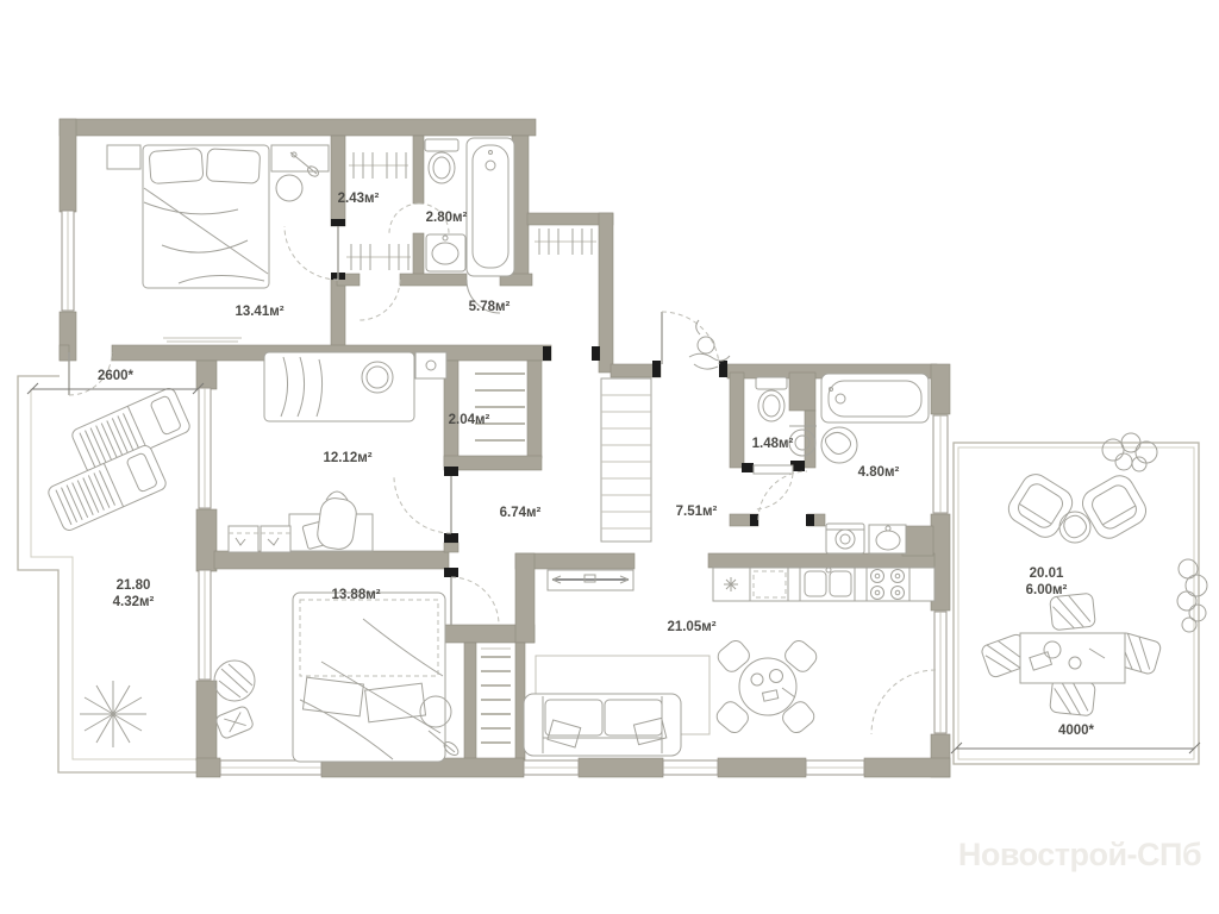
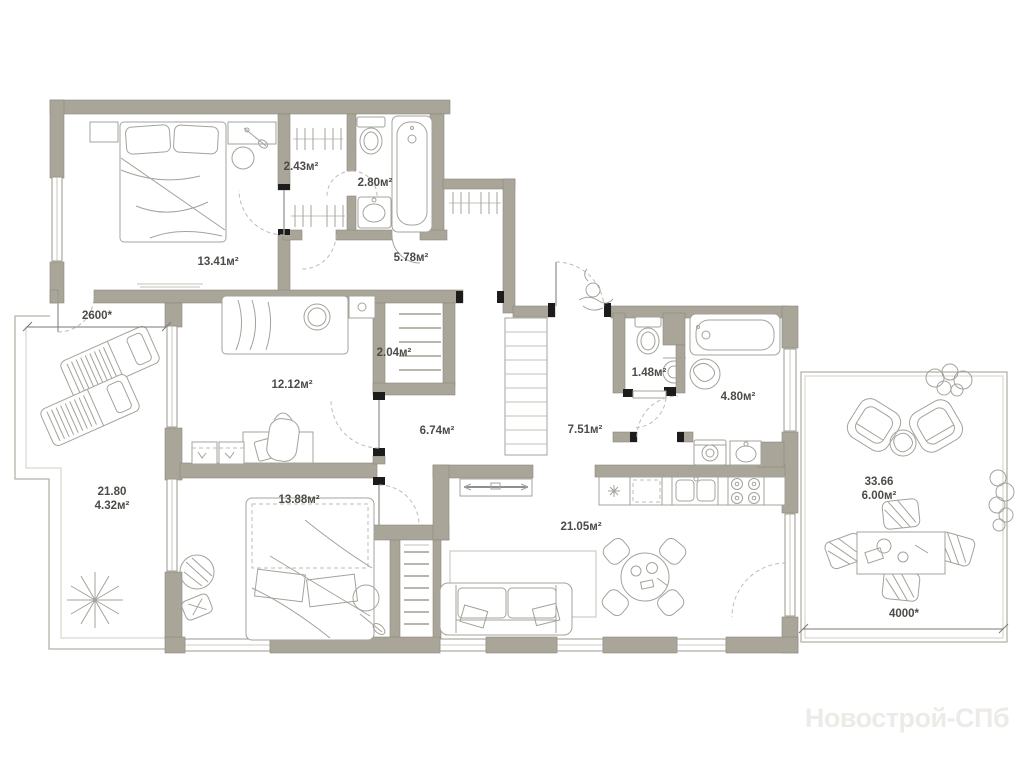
  13.41м²
  2.43м²
  2.80м²
  5.78м²
  12.12м²
  2.04м²
  6.74м²
  7.51м²
  1.48м²
  4.80м²
  13.88м²
  21.05м²
  21.80
  4.32м²
- 20.01
+ 33.66
  6.00м²
  2600*
  4000*
  Новострой-СПб
